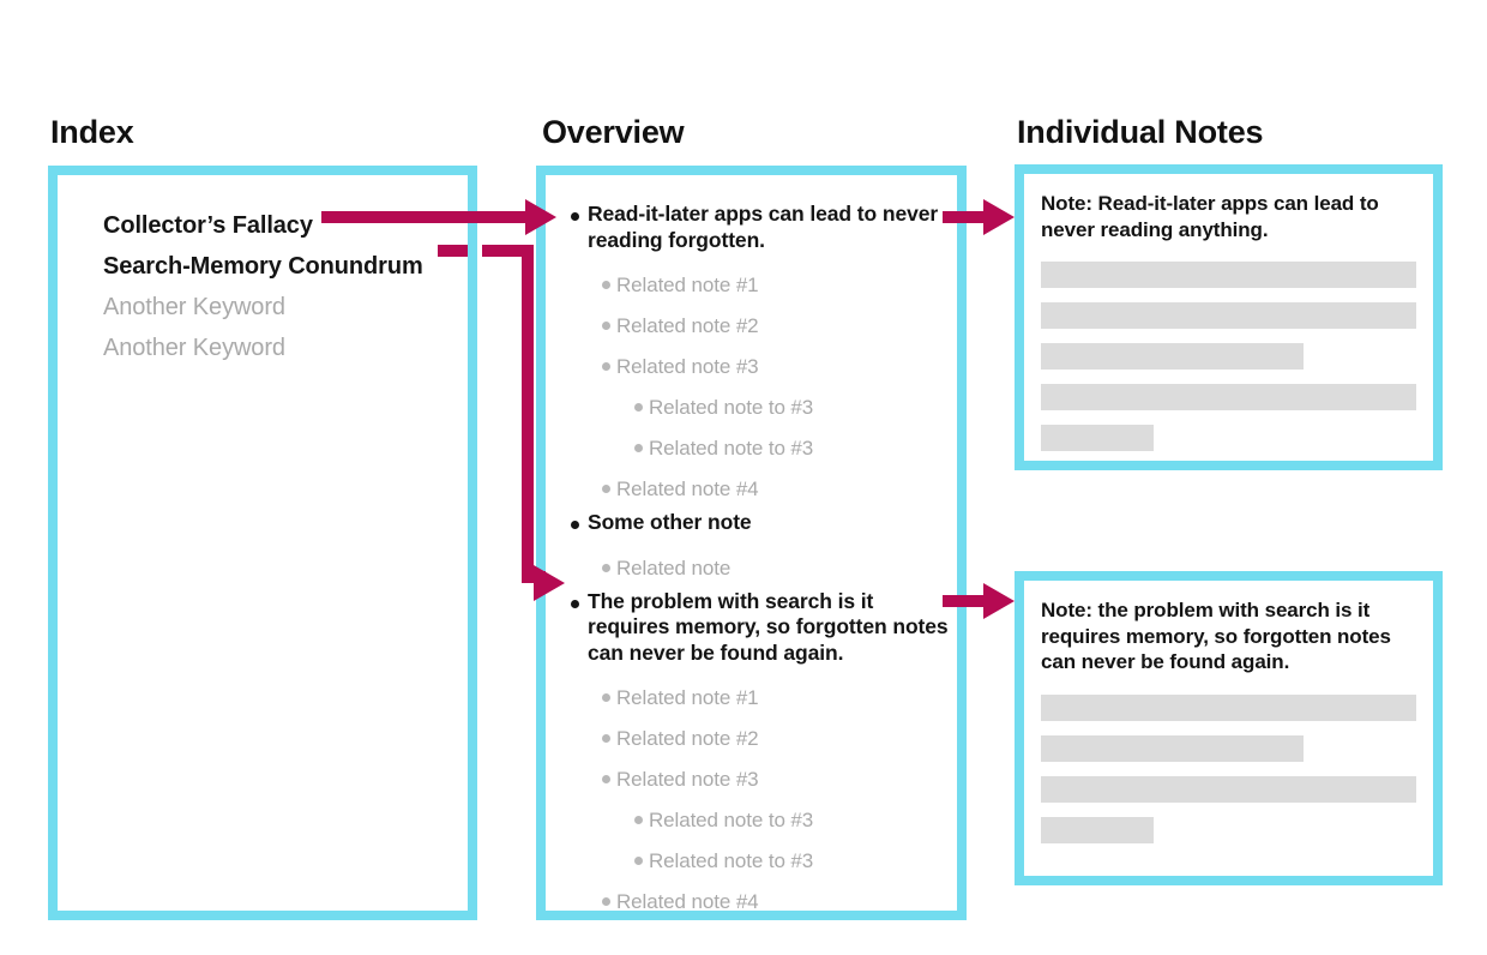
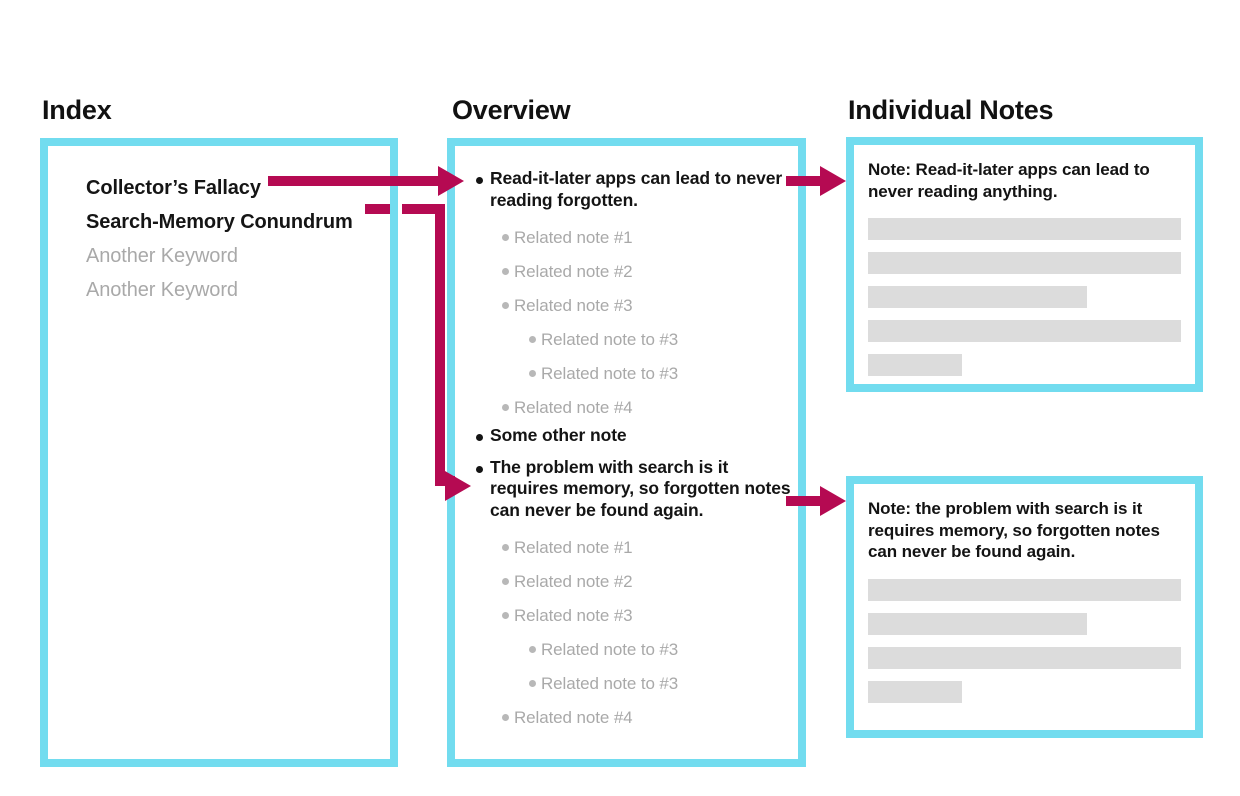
  Index
  Overview
  Individual Notes
  Collector’s Fallacy
  Search-Memory Conundrum
  Another Keyword
  Another Keyword
  Read-it-later apps can lead to never reading forgotten.
  Related note #1
  Related note #2
  Related note #3
  Related note to #3
  Related note to #3
  Related note #4
  Some other note
- Related note
  The problem with search is it requires memory, so forgotten notes can never be found again.
  Related note #1
  Related note #2
  Related note #3
  Related note to #3
  Related note to #3
  Related note #4
  Note: Read-it-later apps can lead to never reading anything.
  Note: the problem with search is it requires memory, so forgotten notes can never be found again.
